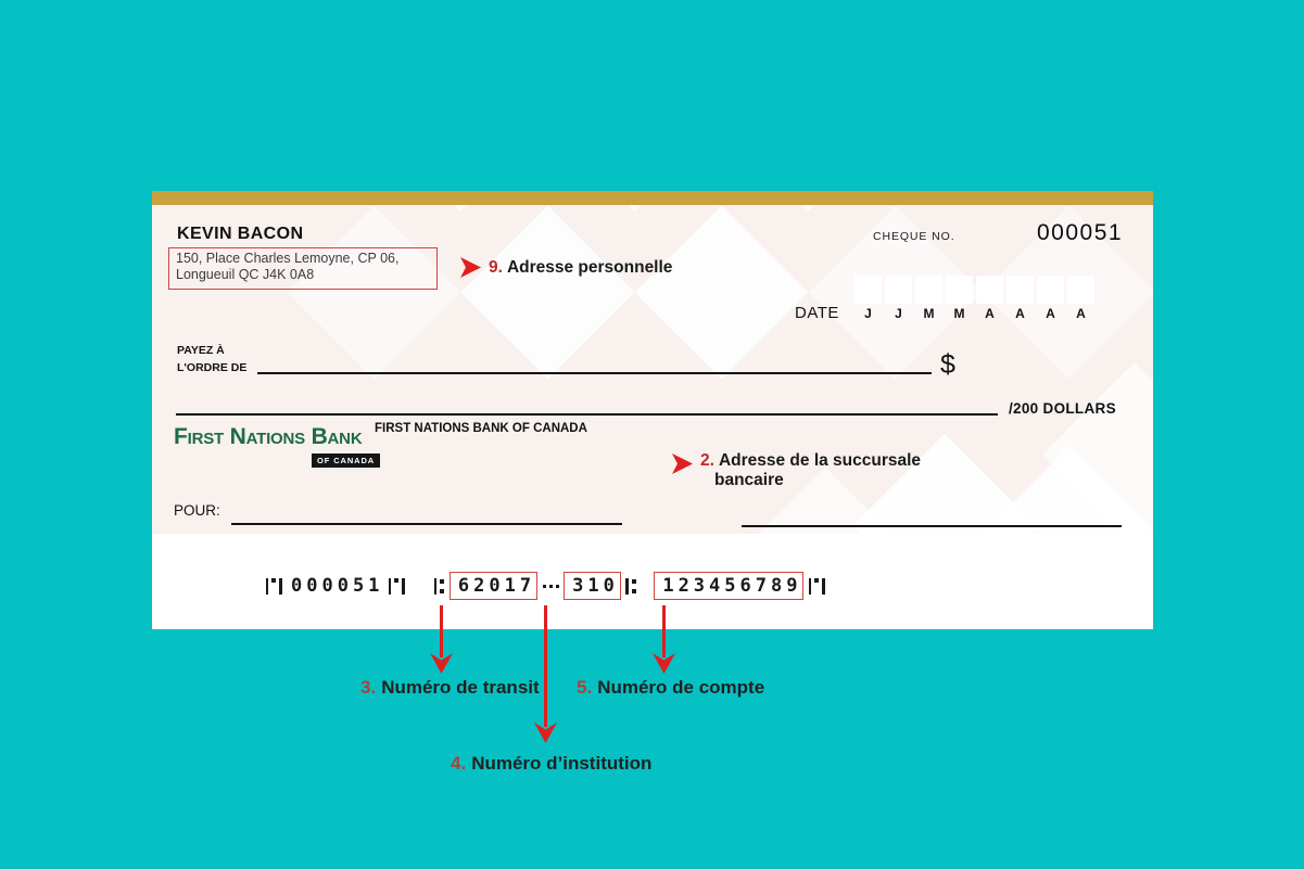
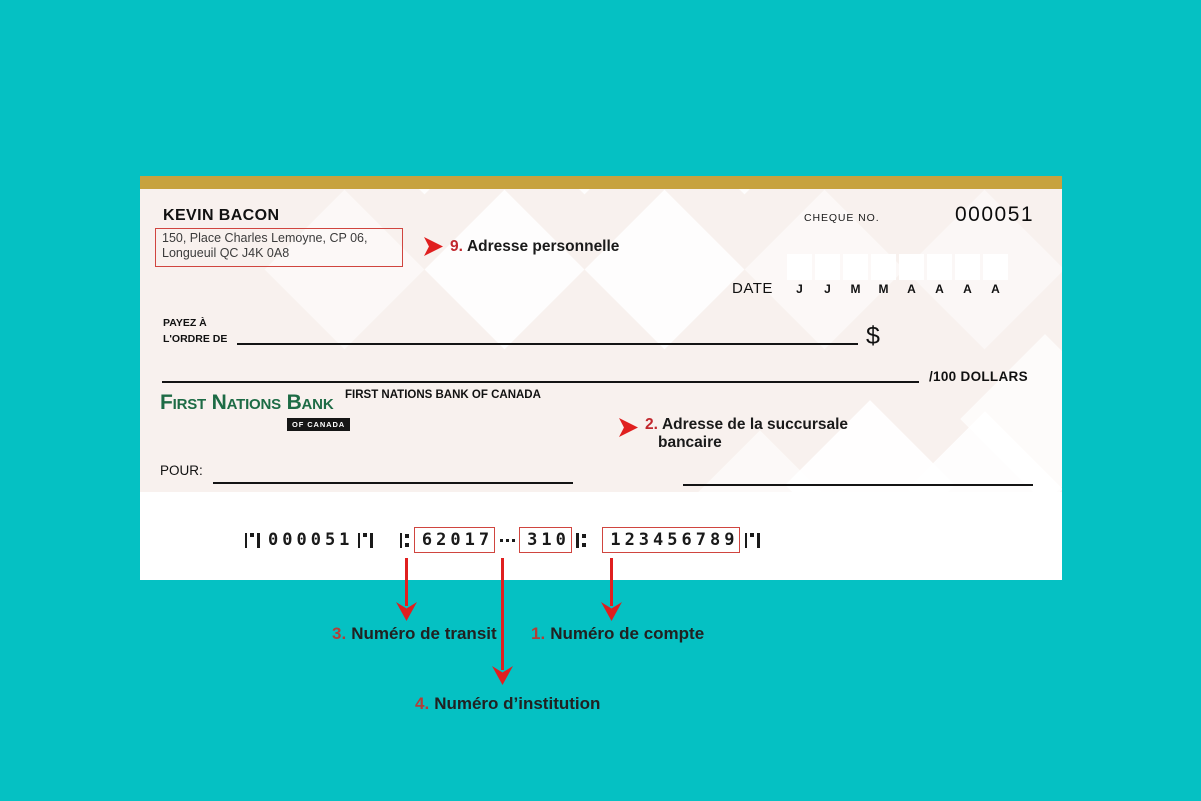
  KEVIN BACON
  150, Place Charles Lemoyne, CP 06,
  Longueuil QC J4K 0A8
  9. Adresse personnelle
  CHEQUE NO.
  000051
  DATE
  J
  J
  M
  M
  A
  A
  A
  A
  PAYEZ À
  L'ORDRE DE
  $
- /200 DOLLARS
+ /100 DOLLARS
  First Nations Bank
  OF CANADA
  FIRST NATIONS BANK OF CANADA
  2. Adresse de la succursale
  bancaire
  POUR:
  000051
  62017
  310
  123456789
  3. Numéro de transit
  4. Numéro d’institution
- 5. Numéro de compte
+ 1. Numéro de compte
